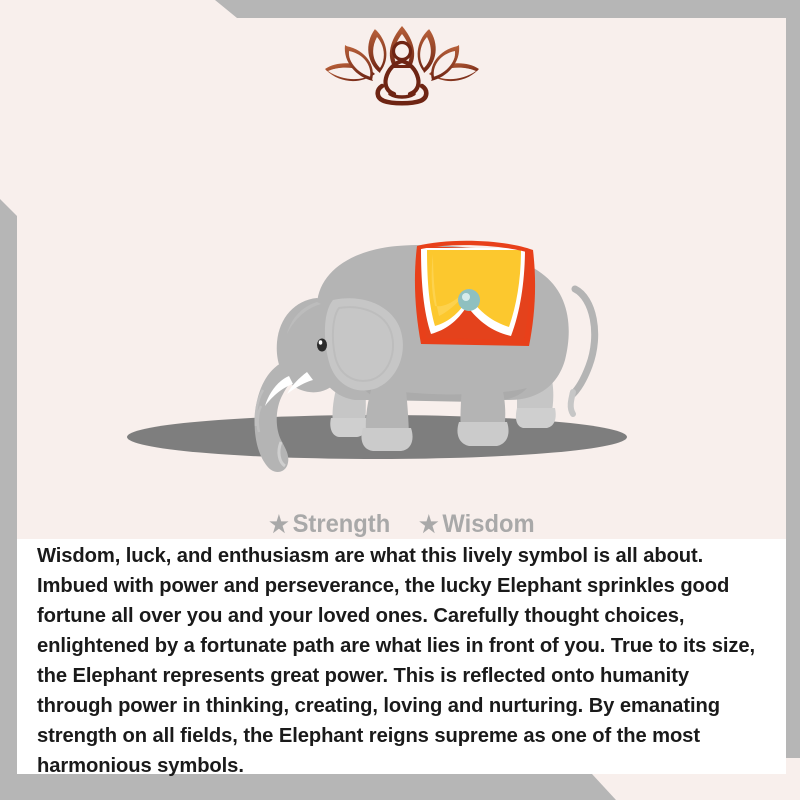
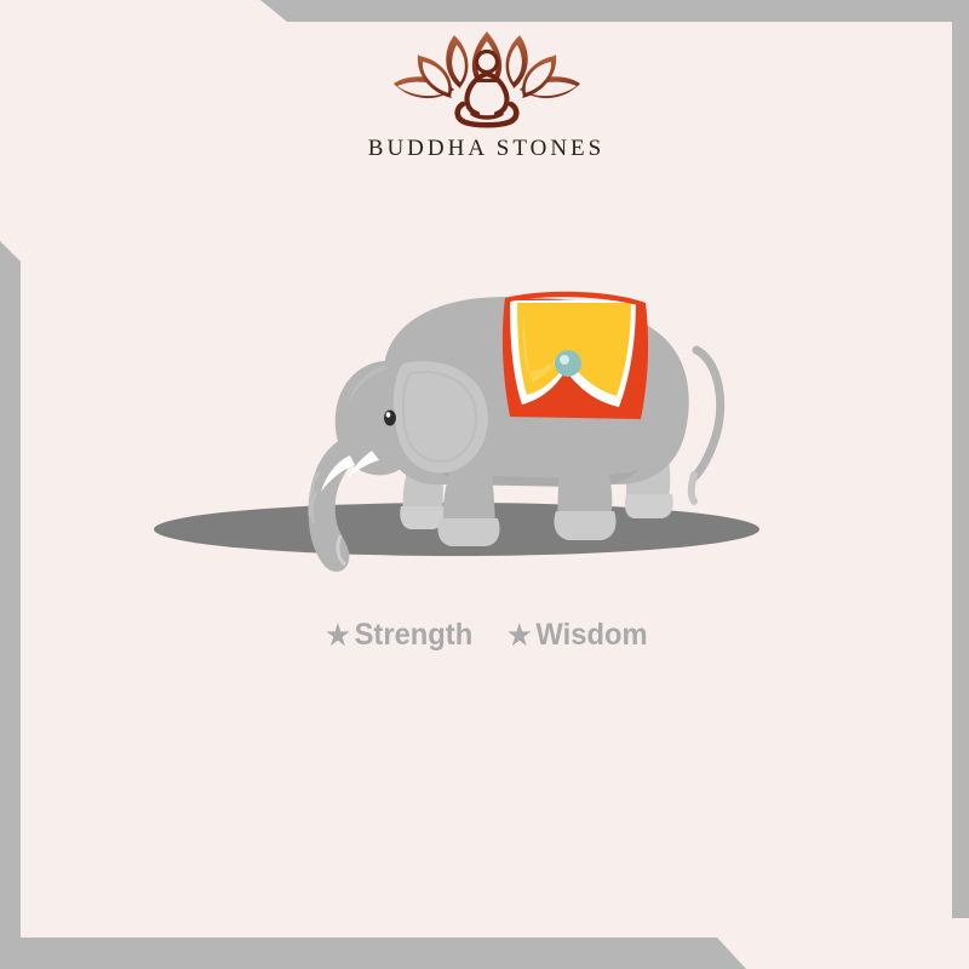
+ BUDDHA STONES
  ★ Strength ★ Wisdom
- Wisdom, luck, and enthusiasm are what this lively symbol is all about. Imbued with power and perseverance, the lucky Elephant sprinkles good fortune all over you and your loved ones. Carefully thought choices, enlightened by a fortunate path are what lies in front of you. True to its size, the Elephant represents great power. This is reflected onto humanity through power in thinking, creating, loving and nurturing. By emanating strength on all fields, the Elephant reigns supreme as one of the most harmonious symbols.
